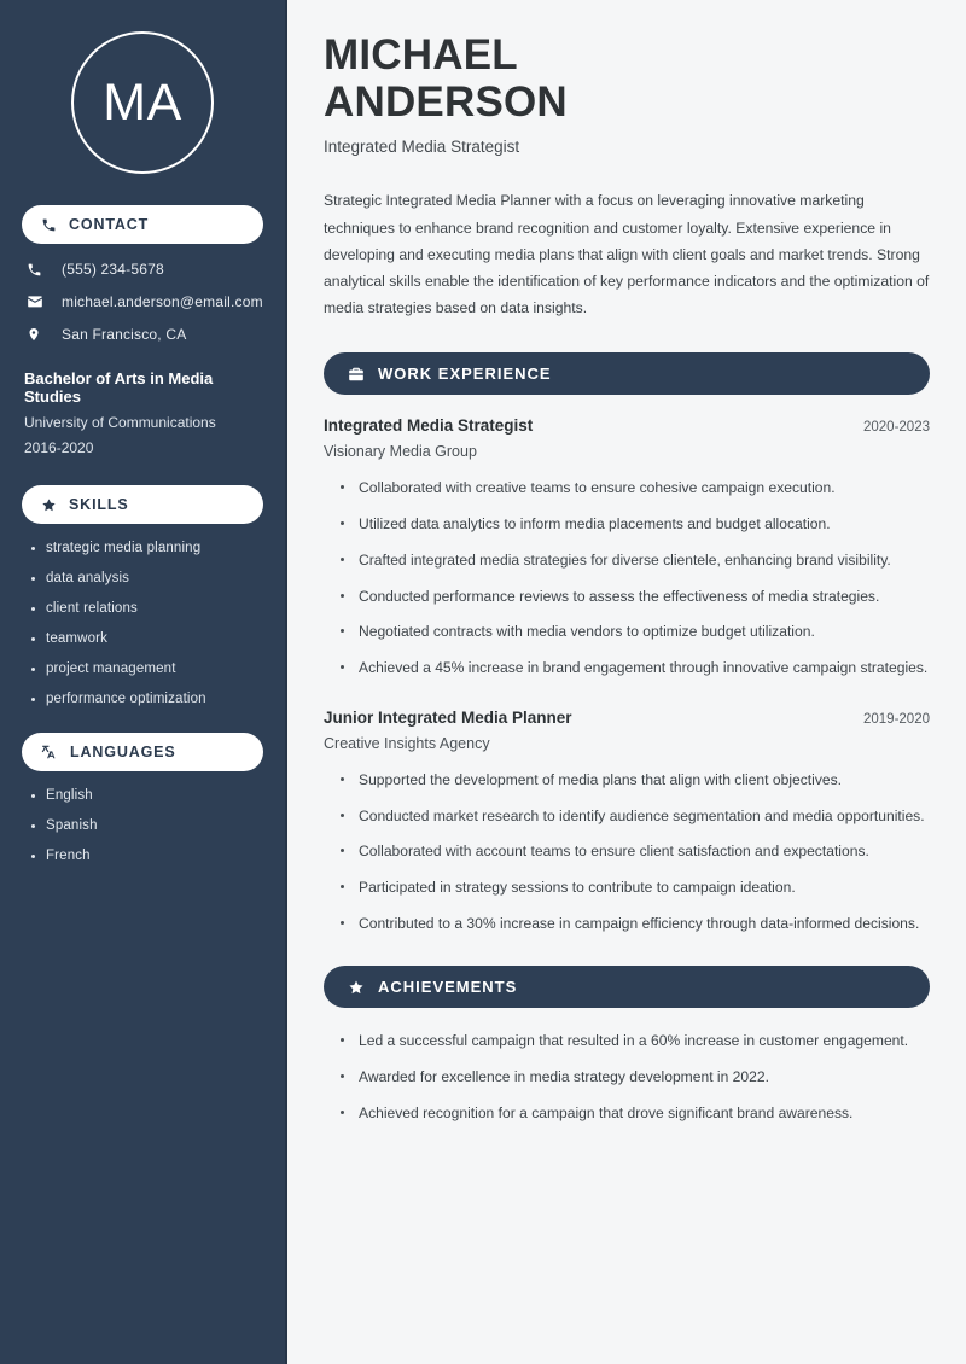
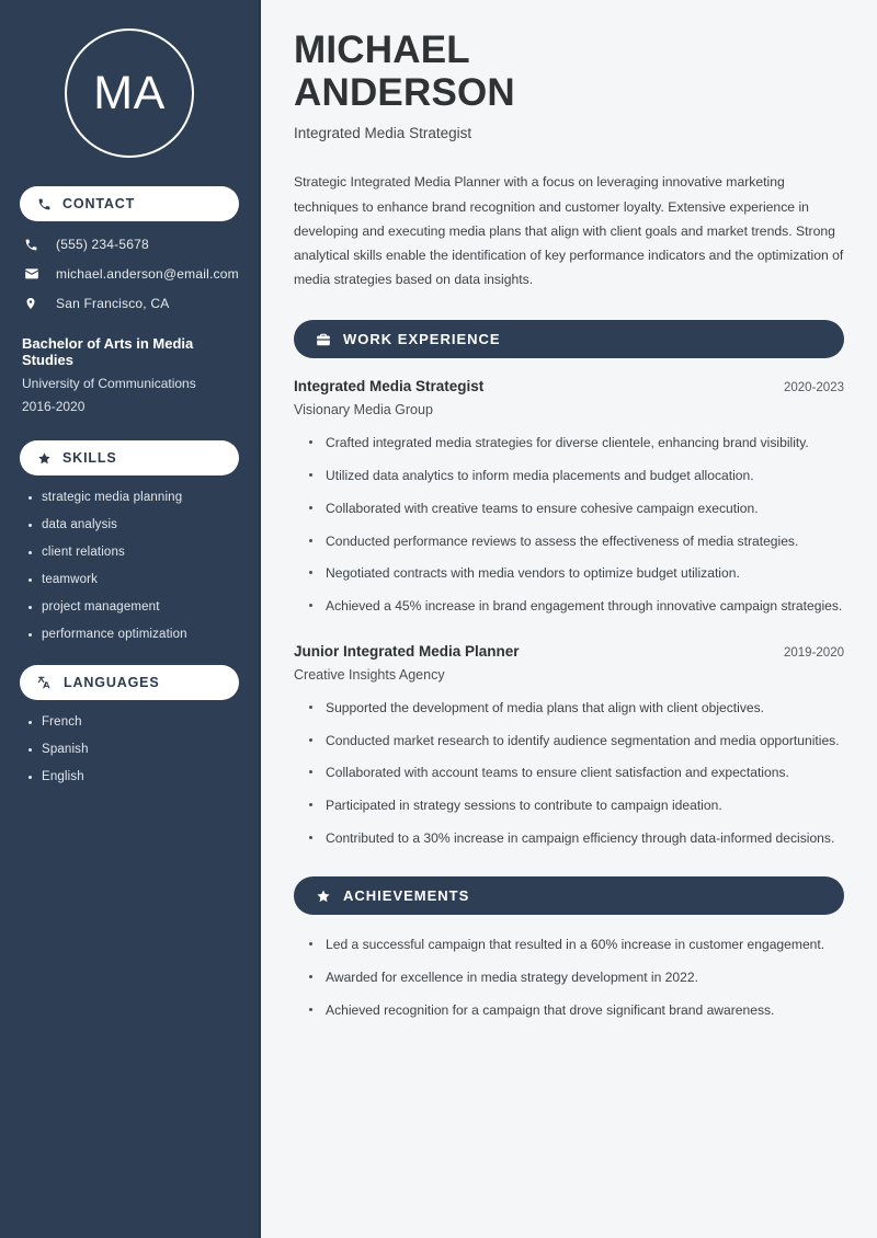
  MA
  CONTACT
  (555) 234-5678
  michael.anderson@email.com
  San Francisco, CA
  Bachelor of Arts in Media Studies
  University of Communications
  2016-2020
  SKILLS
  strategic media planning
  data analysis
  client relations
  teamwork
  project management
  performance optimization
  LANGUAGES
- English
+ French
  Spanish
- French
+ English
  MICHAEL
  ANDERSON
  Integrated Media Strategist
  Strategic Integrated Media Planner with a focus on leveraging innovative marketing techniques to enhance brand recognition and customer loyalty. Extensive experience in developing and executing media plans that align with client goals and market trends. Strong analytical skills enable the identification of key performance indicators and the optimization of media strategies based on data insights.
  WORK EXPERIENCE
  Integrated Media Strategist
  2020-2023
  Visionary Media Group
- Collaborated with creative teams to ensure cohesive campaign execution.
+ Crafted integrated media strategies for diverse clientele, enhancing brand visibility.
  Utilized data analytics to inform media placements and budget allocation.
- Crafted integrated media strategies for diverse clientele, enhancing brand visibility.
+ Collaborated with creative teams to ensure cohesive campaign execution.
  Conducted performance reviews to assess the effectiveness of media strategies.
  Negotiated contracts with media vendors to optimize budget utilization.
  Achieved a 45% increase in brand engagement through innovative campaign strategies.
  Junior Integrated Media Planner
  2019-2020
  Creative Insights Agency
  Supported the development of media plans that align with client objectives.
  Conducted market research to identify audience segmentation and media opportunities.
  Collaborated with account teams to ensure client satisfaction and expectations.
  Participated in strategy sessions to contribute to campaign ideation.
  Contributed to a 30% increase in campaign efficiency through data-informed decisions.
  ACHIEVEMENTS
  Led a successful campaign that resulted in a 60% increase in customer engagement.
  Awarded for excellence in media strategy development in 2022.
  Achieved recognition for a campaign that drove significant brand awareness.
